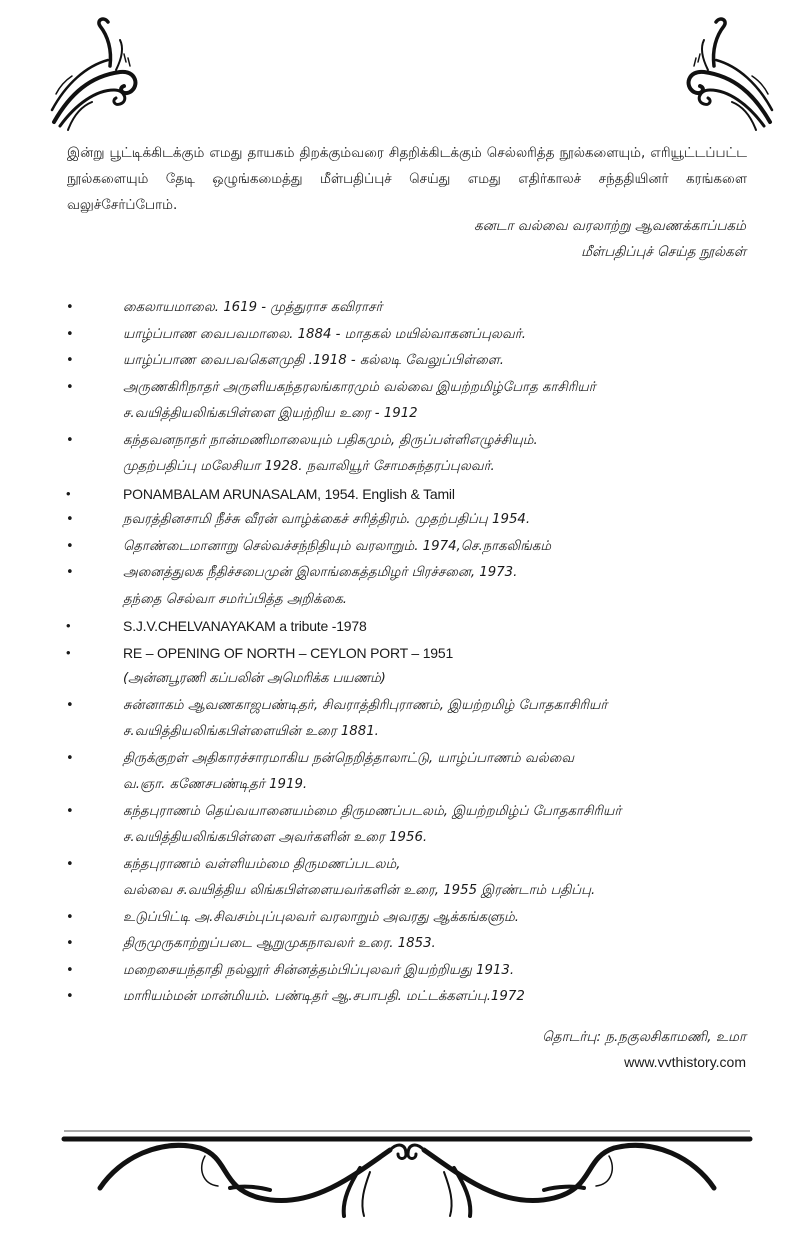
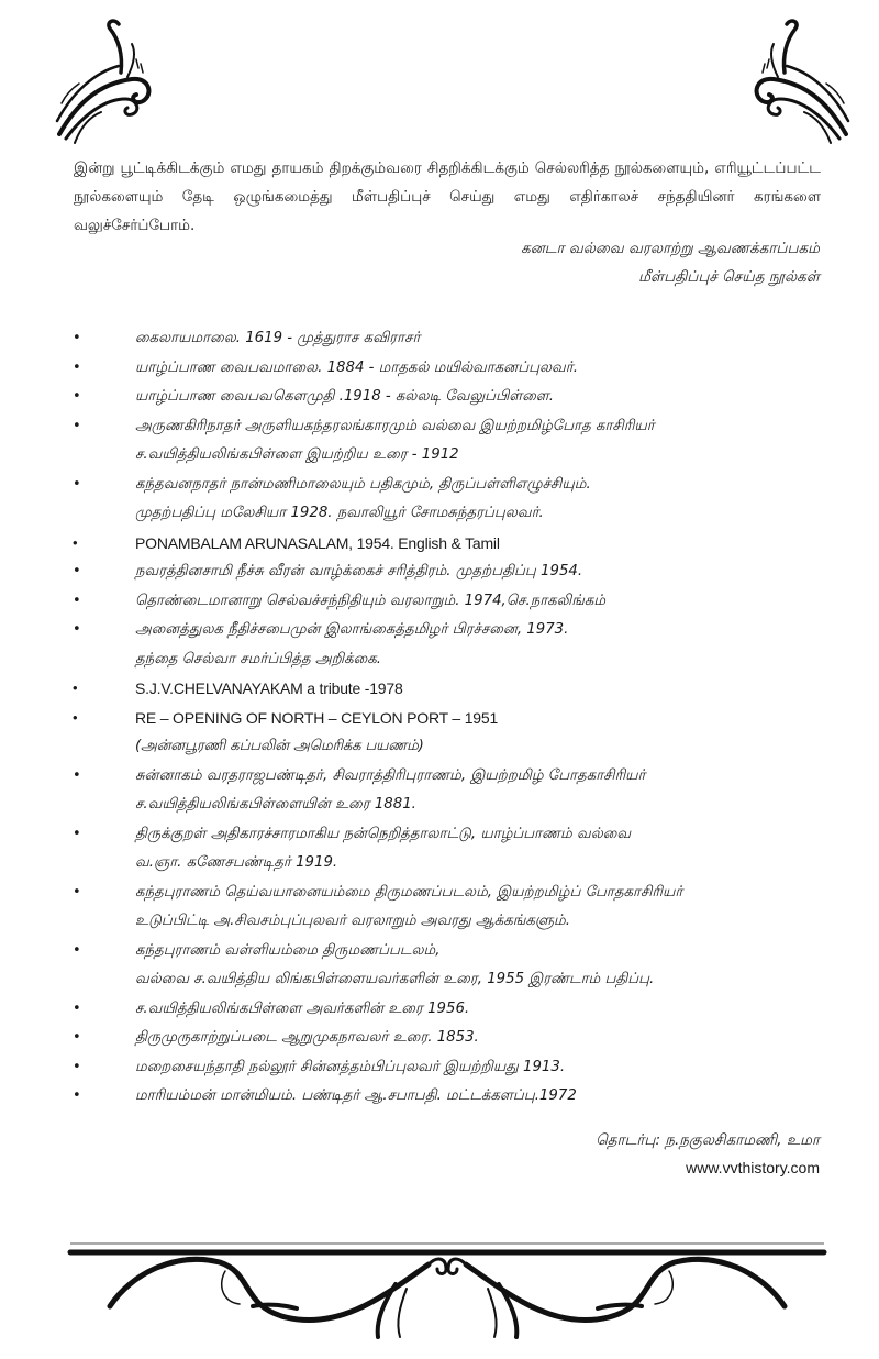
  இன்று பூட்டிக்கிடக்கும் எமது தாயகம் திறக்கும்வரை சிதறிக்கிடக்கும் செல்லரித்த நூல்களையும், எரியூட்டப்பட்ட நூல்களையும் தேடி ஒழுங்கமைத்து மீள்பதிப்புச் செய்து எமது எதிர்காலச் சந்ததியினர் கரங்களை வலுச்சேர்ப்போம்.
  கனடா வல்வை வரலாற்று ஆவணக்காப்பகம்
  மீள்பதிப்புச் செய்த நூல்கள்
  •
  கைலாயமாலை. 1619 - முத்துராச கவிராசர்
  •
  யாழ்ப்பாண வைபவமாலை. 1884 - மாதகல் மயில்வாகனப்புலவர்.
  •
  யாழ்ப்பாண வைபவகௌமுதி .1918 - கல்லடி வேலுப்பிள்ளை.
  •
  அருணகிரிநாதர் அருளியகந்தரலங்காரமும் வல்வை இயற்றமிழ்போத காசிரியர்
  ச.வயித்தியலிங்கபிள்ளை இயற்றிய உரை - 1912
  •
  கந்தவனநாதர் நான்மணிமாலையும் பதிகமும், திருப்பள்ளிஎழுச்சியும்.
  முதற்பதிப்பு மலேசியா 1928. நவாலியூர் சோமசுந்தரப்புலவர்.
  •
  PONAMBALAM ARUNASALAM, 1954. English & Tamil
  •
  நவரத்தினசாமி நீச்சு வீரன் வாழ்க்கைச் சரித்திரம். முதற்பதிப்பு 1954.
  •
  தொண்டைமானாறு செல்வச்சந்நிதியும் வரலாறும். 1974,செ.நாகலிங்கம்
  •
  அனைத்துலக நீதிச்சபைமுன் இலாங்கைத்தமிழர் பிரச்சனை, 1973.
  தந்தை செல்வா சமர்ப்பித்த அறிக்கை.
  •
  S.J.V.CHELVANAYAKAM a tribute -1978
  •
  RE – OPENING OF NORTH – CEYLON PORT – 1951
  (அன்னபூரணி கப்பலின் அமெரிக்க பயணம்)
  •
- சுன்னாகம் ஆவணகாஜபண்டிதர், சிவராத்திரிபுராணம், இயற்றமிழ் போதகாசிரியர்
+ சுன்னாகம் வரதராஜபண்டிதர், சிவராத்திரிபுராணம், இயற்றமிழ் போதகாசிரியர்
  ச.வயித்தியலிங்கபிள்ளையின் உரை 1881.
  •
  திருக்குறள் அதிகாரச்சாரமாகிய நன்நெறித்தாலாட்டு, யாழ்ப்பாணம் வல்வை
  வ.ஞா. கணேசபண்டிதர் 1919.
  •
  கந்தபுராணம் தெய்வயானையம்மை திருமணப்படலம், இயற்றமிழ்ப் போதகாசிரியர்
- ச.வயித்தியலிங்கபிள்ளை அவர்களின் உரை 1956.
+ உடுப்பிட்டி அ.சிவசம்புப்புலவர் வரலாறும் அவரது ஆக்கங்களும்.
  •
  கந்தபுராணம் வள்ளியம்மை திருமணப்படலம்,
  வல்வை ச.வயித்திய லிங்கபிள்ளையவர்களின் உரை, 1955 இரண்டாம் பதிப்பு.
  •
- உடுப்பிட்டி அ.சிவசம்புப்புலவர் வரலாறும் அவரது ஆக்கங்களும்.
+ ச.வயித்தியலிங்கபிள்ளை அவர்களின் உரை 1956.
  •
  திருமுருகாற்றுப்படை ஆறுமுகநாவலர் உரை. 1853.
  •
  மறைசையந்தாதி நல்லூர் சின்னத்தம்பிப்புலவர் இயற்றியது 1913.
  •
  மாரியம்மன் மான்மியம். பண்டிதர் ஆ.சபாபதி. மட்டக்களப்பு.1972
  தொடர்பு: ந.நகுலசிகாமணி, உமா
  www.vvthistory.com
